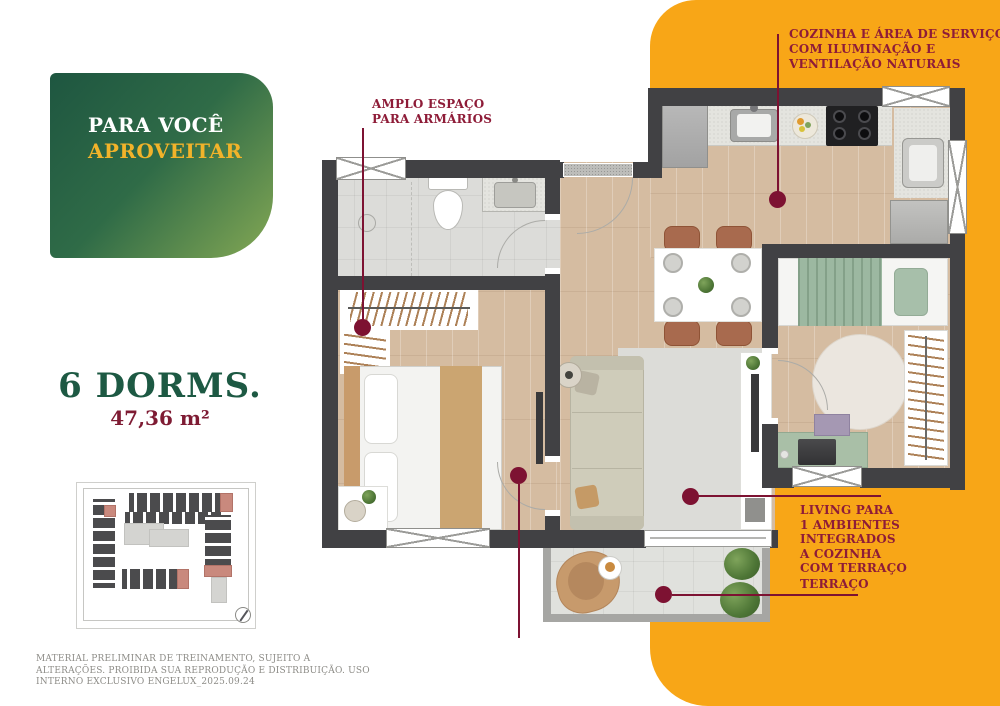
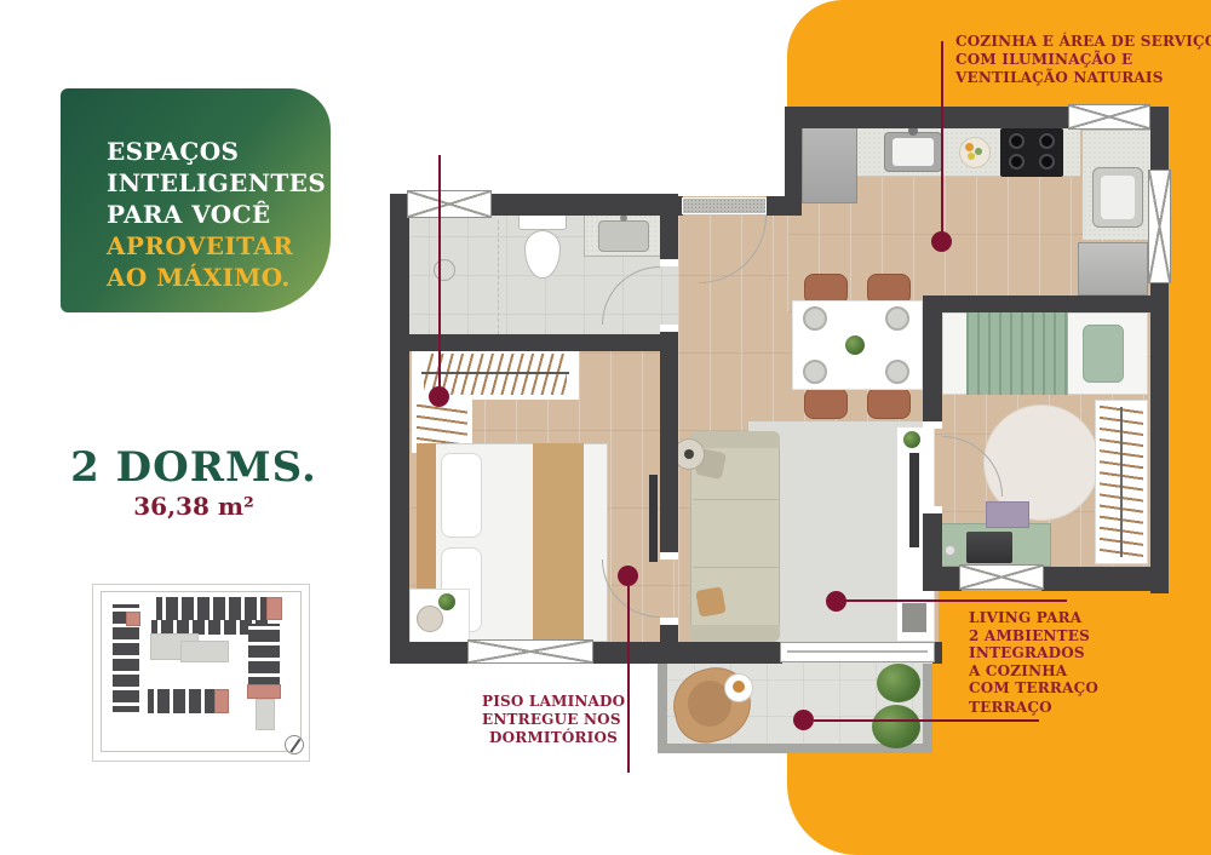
+ ESPAÇOS
+ INTELIGENTES
  PARA VOCÊ
  APROVEITAR
+ AO MÁXIMO.
- 6 DORMS.
+ 2 DORMS.
- 47,36 m²
+ 36,38 m²
- MATERIAL PRELIMINAR DE TREINAMENTO, SUJEITO A ALTERAÇÕES. PROIBIDA SUA REPRODUÇÃO E DISTRIBUIÇÃO. USO INTERNO EXCLUSIVO ENGELUX_2025.09.24
- AMPLO ESPAÇO
- PARA ARMÁRIOS
  COZINHA E ÁREA DE SERVIÇ
  COM ILUMINAÇÃO E
  VENTILAÇÃO NATURAIS
  LIVING PARA
- 1 AMBIENTES
+ 2 AMBIENTES
  INTEGRADOS
  A COZINHA
  COM TERRAÇO
  TERRAÇO
+ PISO LAMINADO
+ ENTREGUE NOS
+ DORMITÓRIOS
